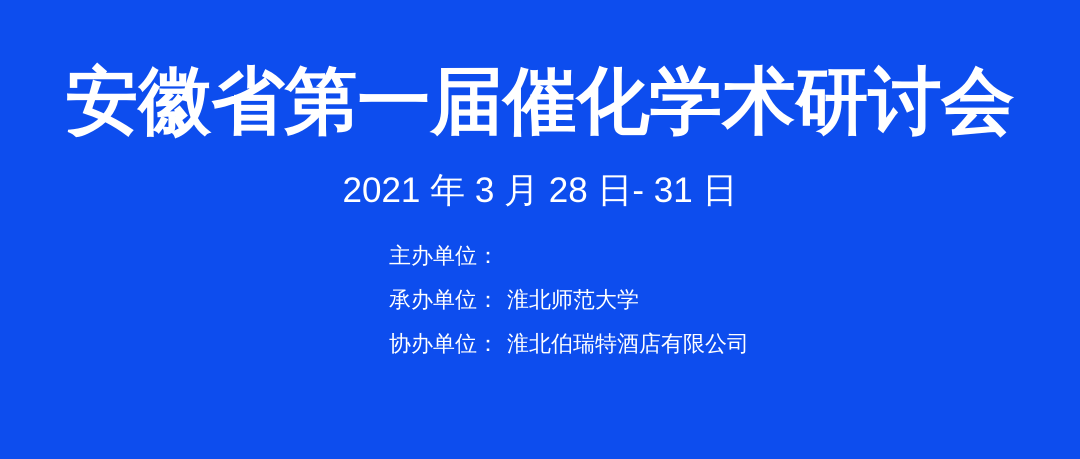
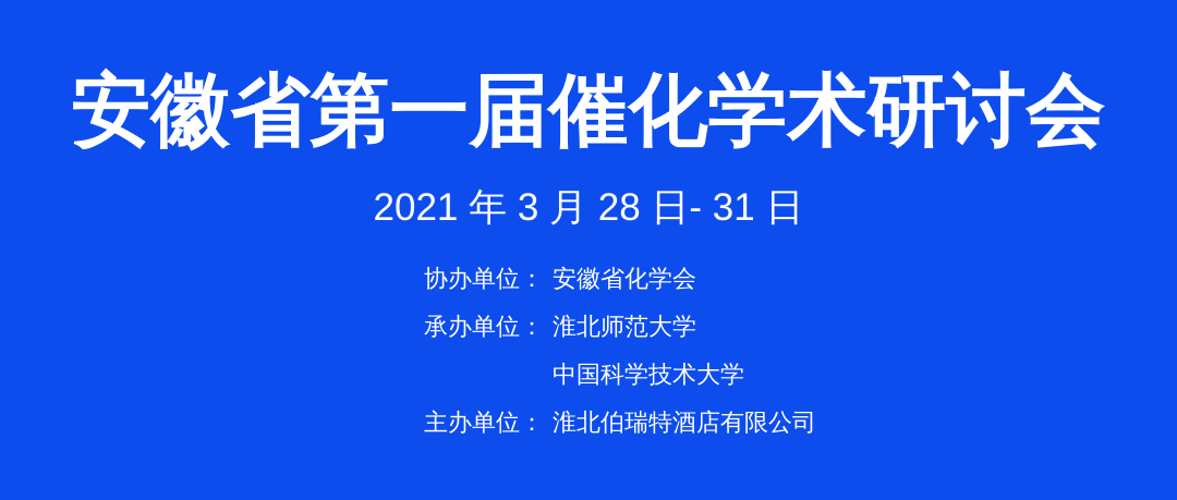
  安徽省第一届催化学术研讨会
  2021 年 3 月 28 日- 31 日
- 主办单位：
+ 协办单位：
+ 安徽省化学会
  承办单位：
  淮北师范大学
+ 中国科学技术大学
- 协办单位：
+ 主办单位：
  淮北伯瑞特酒店有限公司
